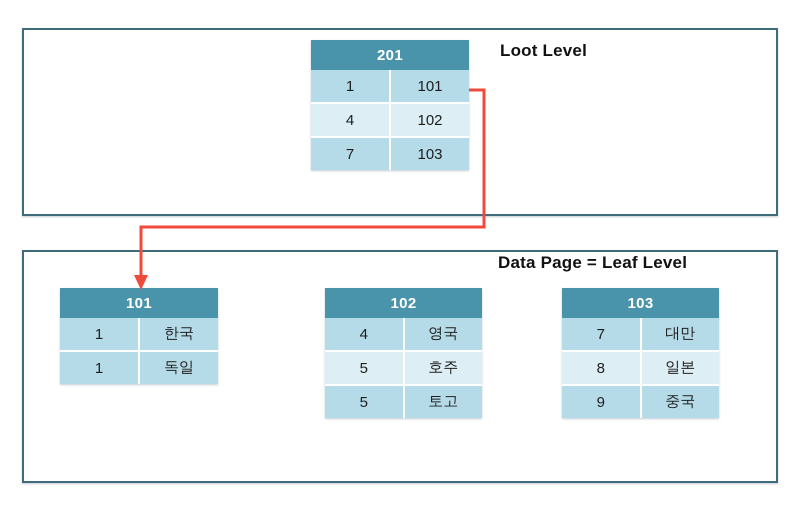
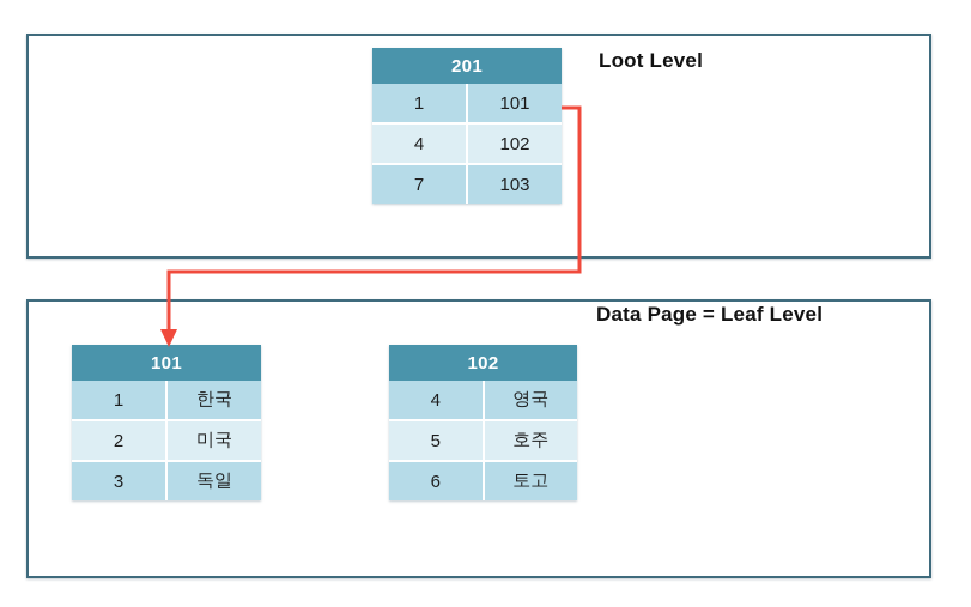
  201
  1	101
  4	102
  7	103
  Loot Level
  Data Page = Leaf Level
  101
  1	한국
+ 2	미국
- 1	독일
+ 3	독일
  102
  4	영국
  5	호주
- 5	토고
+ 6	토고
- 103
- 7	대만
- 8	일본
- 9	중국
